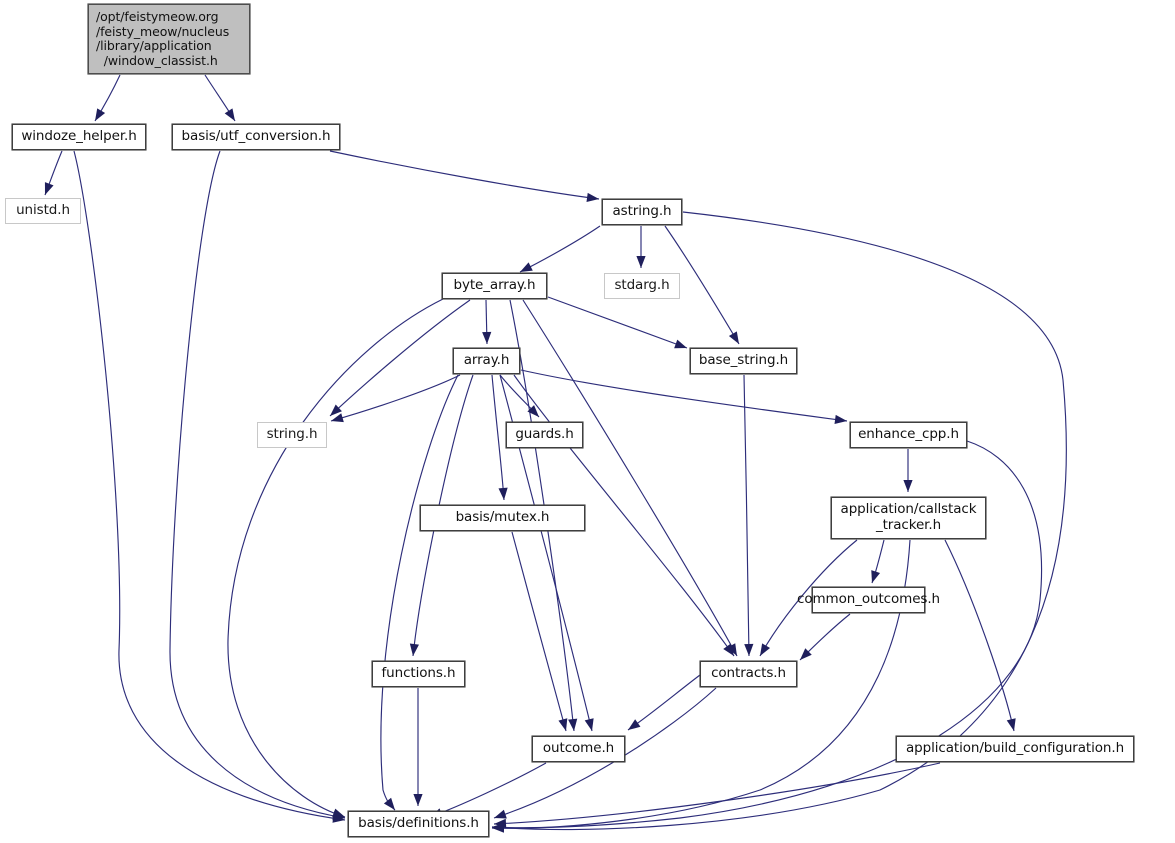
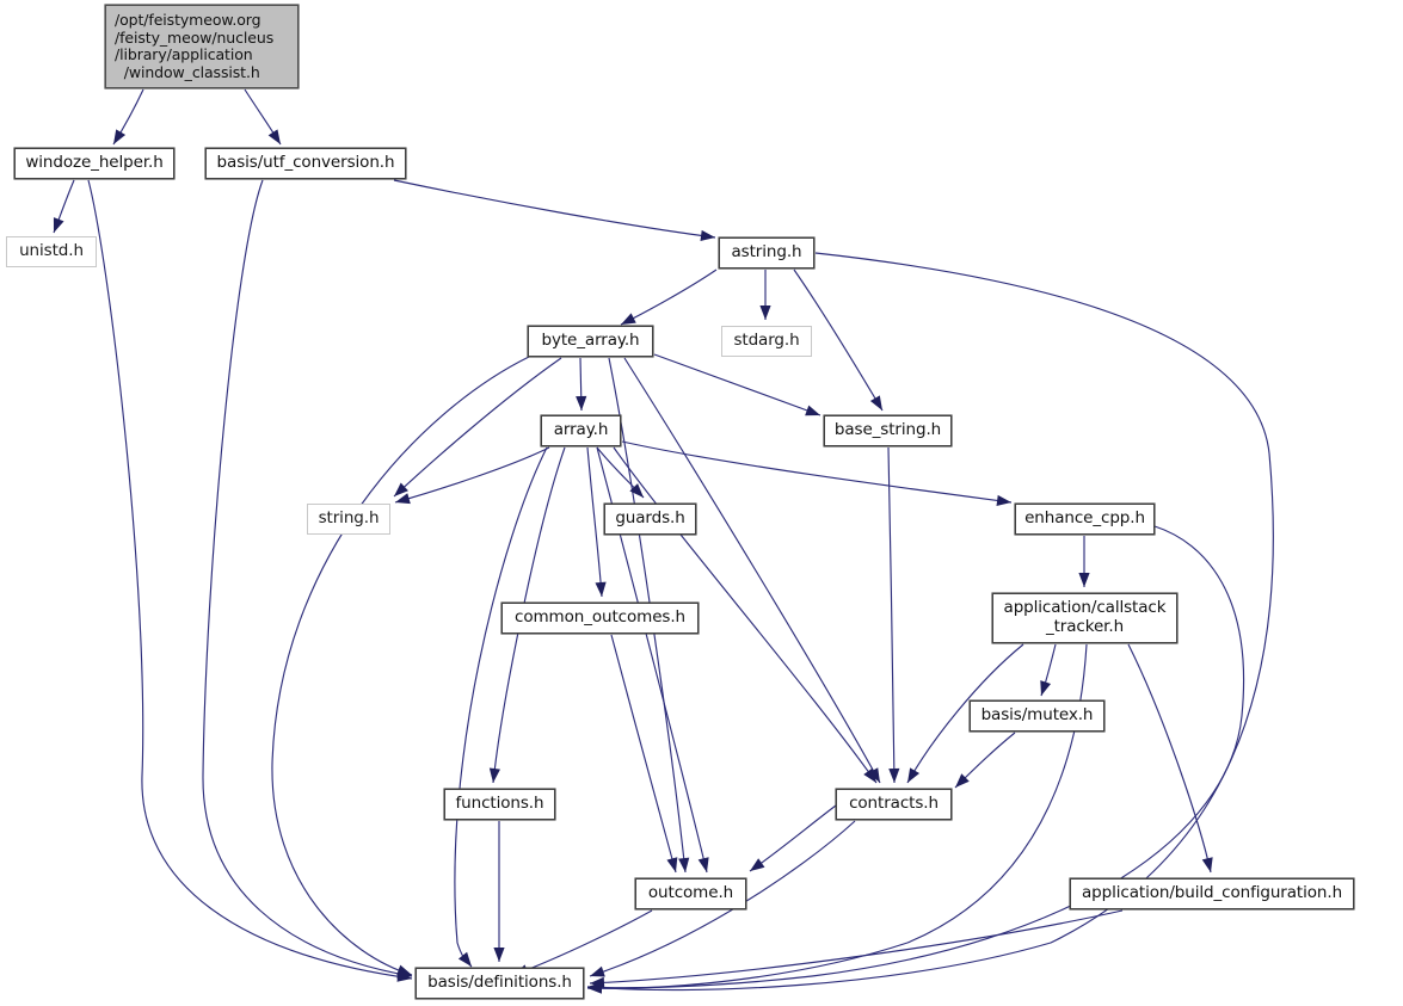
  /opt/feistymeow.org
  /feisty_meow/nucleus
  /library/application
  /window_classist.h
  windoze_helper.h
  basis/utf_conversion.h
  unistd.h
  astring.h
  byte_array.h
  stdarg.h
  array.h
  base_string.h
  string.h
  guards.h
  enhance_cpp.h
- basis/mutex.h
+ common_outcomes.h
  application/callstack
  _tracker.h
- common_outcomes.h
+ basis/mutex.h
  functions.h
  contracts.h
  outcome.h
  application/build_configuration.h
  basis/definitions.h
